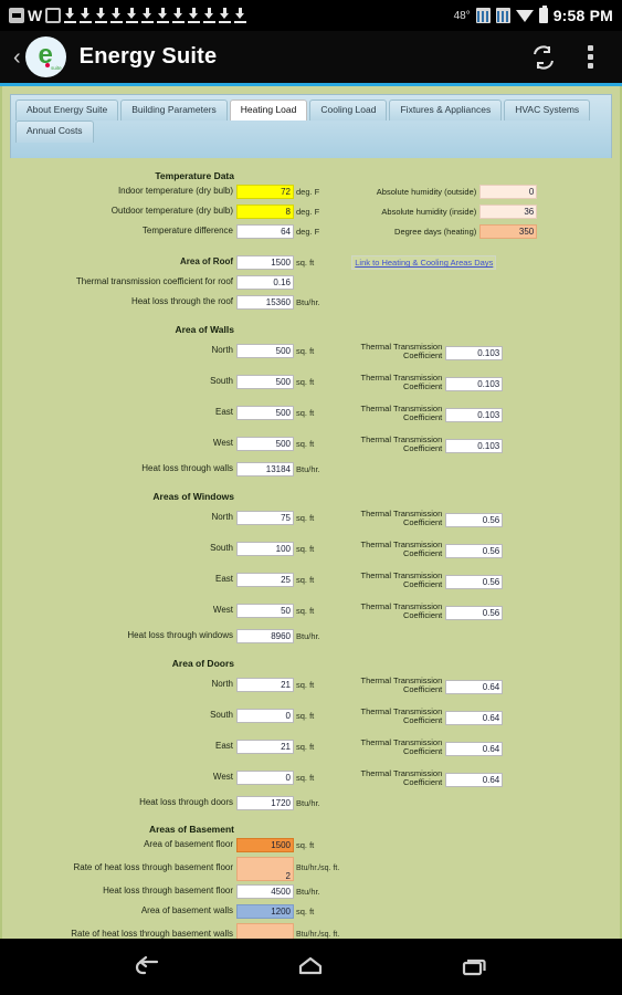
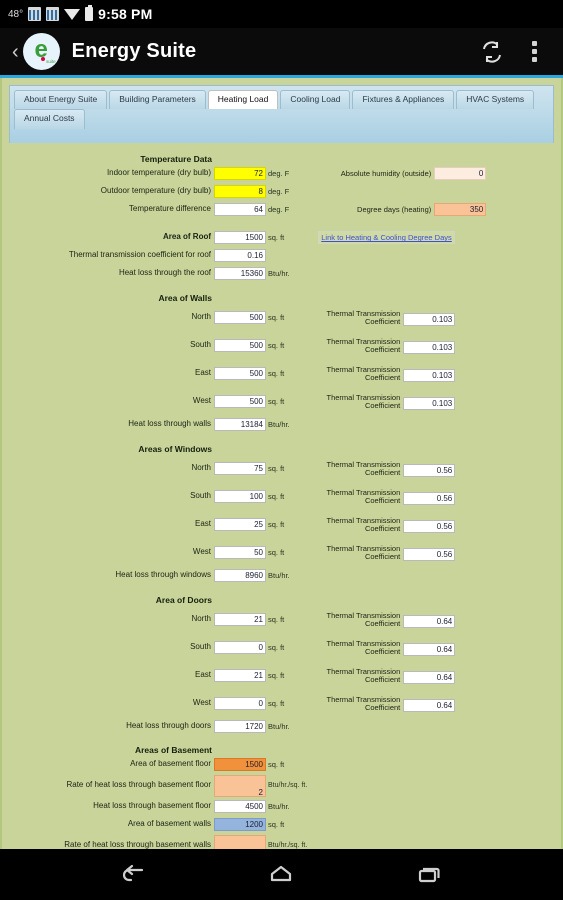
- W
  48°
  9:58 PM
  ‹
  e
  Energy Suite
  About Energy Suite
  Building Parameters
  Heating Load
  Cooling Load
  Fixtures & Appliances
  HVAC Systems
  Annual Costs
  Temperature Data
  Indoor temperature (dry bulb)
  72
  deg. F
  Absolute humidity (outside)
  0
  Outdoor temperature (dry bulb)
  8
  deg. F
- Absolute humidity (inside)
- 36
  Temperature difference
  64
  deg. F
  Degree days (heating)
  350
  Area of Roof
  1500
  sq. ft
- Link to Heating & Cooling Areas Days
+ Link to Heating & Cooling Degree Days
  Thermal transmission coefficient for roof
  0.16
  Heat loss through the roof
  15360
  Btu/hr.
  Area of Walls
  North
  500
  sq. ft
  Thermal Transmission Coefficient
  0.103
  South
  500
  sq. ft
  Thermal Transmission Coefficient
  0.103
  East
  500
  sq. ft
  Thermal Transmission Coefficient
  0.103
  West
  500
  sq. ft
  Thermal Transmission Coefficient
  0.103
  Heat loss through walls
  13184
  Btu/hr.
  Areas of Windows
  North
  75
  sq. ft
  Thermal Transmission Coefficient
  0.56
  South
  100
  sq. ft
  Thermal Transmission Coefficient
  0.56
  East
  25
  sq. ft
  Thermal Transmission Coefficient
  0.56
  West
  50
  sq. ft
  Thermal Transmission Coefficient
  0.56
  Heat loss through windows
  8960
  Btu/hr.
  Area of Doors
  North
  21
  sq. ft
  Thermal Transmission Coefficient
  0.64
  South
  0
  sq. ft
  Thermal Transmission Coefficient
  0.64
  East
  21
  sq. ft
  Thermal Transmission Coefficient
  0.64
  West
  0
  sq. ft
  Thermal Transmission Coefficient
  0.64
  Heat loss through doors
  1720
  Btu/hr.
  Areas of Basement
  Area of basement floor
  1500
  sq. ft
  Rate of heat loss through basement floor
  2
  Heat loss through basement floor
  4500
  Btu/hr.
  Area of basement walls
  1200
  sq. ft
  Rate of heat loss through basement walls
